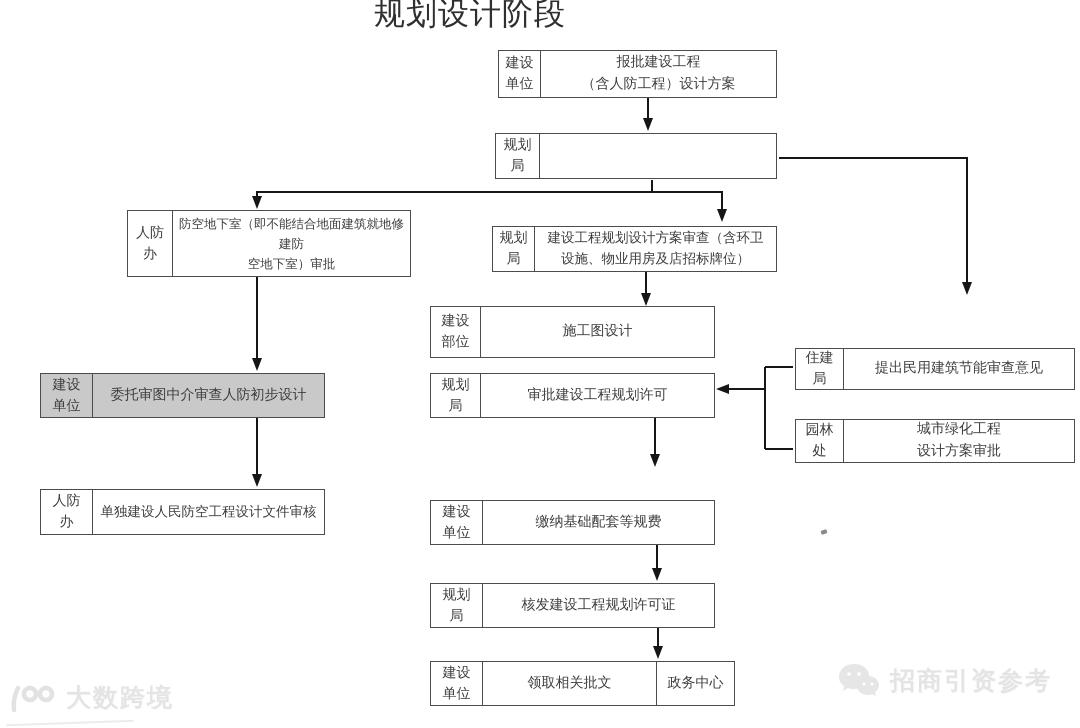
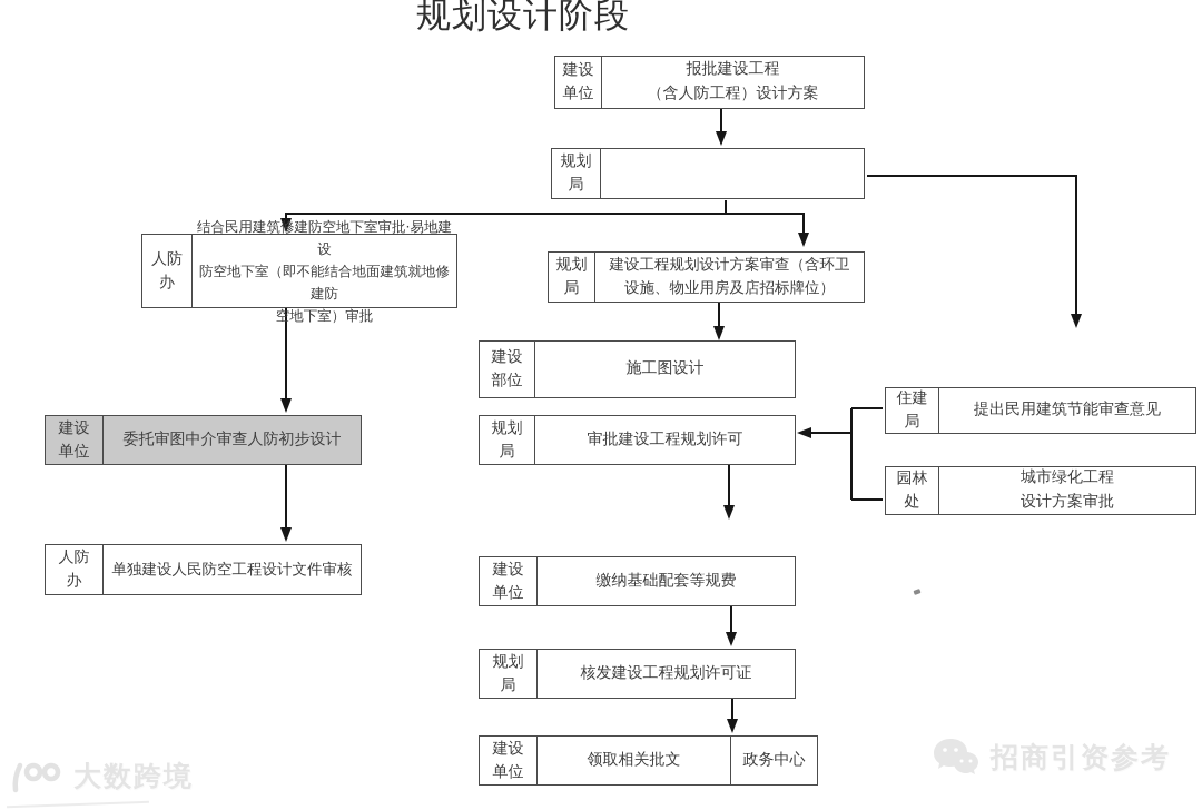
  规划设计阶段
  建设单位
  报批建设工程
  （含人防工程）设计方案
  规划局
  人防办
+ 结合民用建筑修建防空地下室审批·易地建设
  防空地下室（即不能结合地面建筑就地修建防
  空地下室）审批
  规划局
  建设工程规划设计方案审查（含环卫
  设施、物业用房及店招标牌位）
  建设部位
  施工图设计
  规划局
  审批建设工程规划许可
  建设单位
  委托审图中介审查人防初步设计
  人防办
  单独建设人民防空工程设计文件审核
  住建局
  提出民用建筑节能审查意见
  园林处
  城市绿化工程
  设计方案审批
  建设单位
  缴纳基础配套等规费
  规划局
  核发建设工程规划许可证
  建设单位
  领取相关批文
  政务中心
  大数跨境
  招商引资参考
